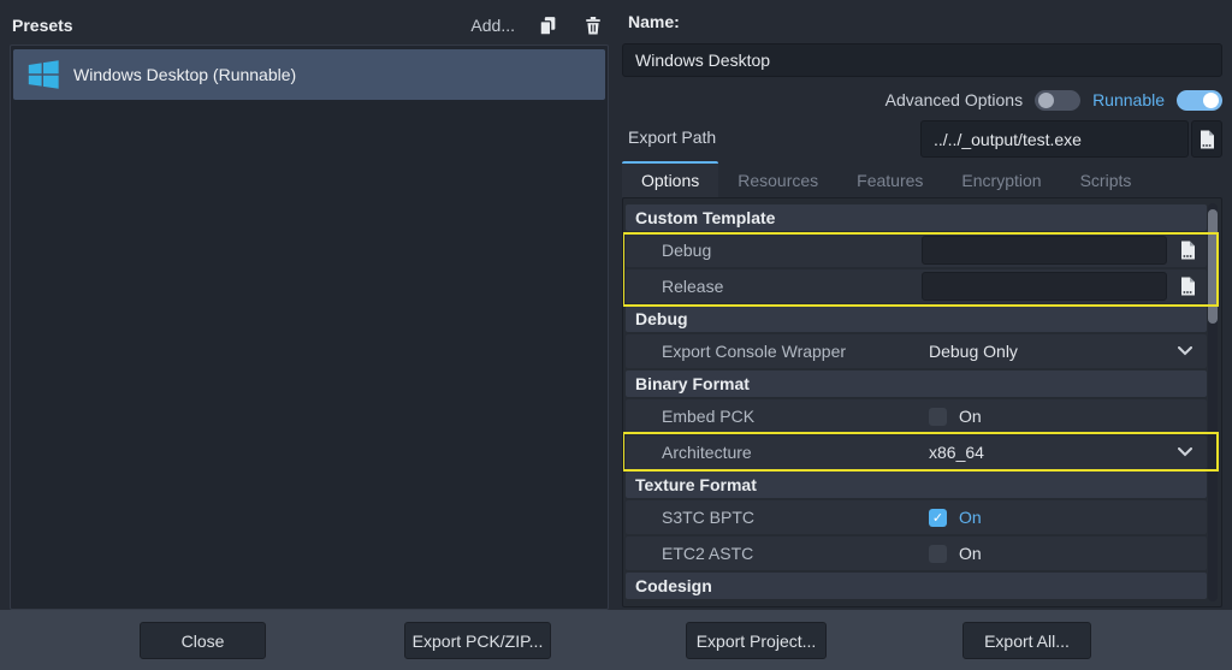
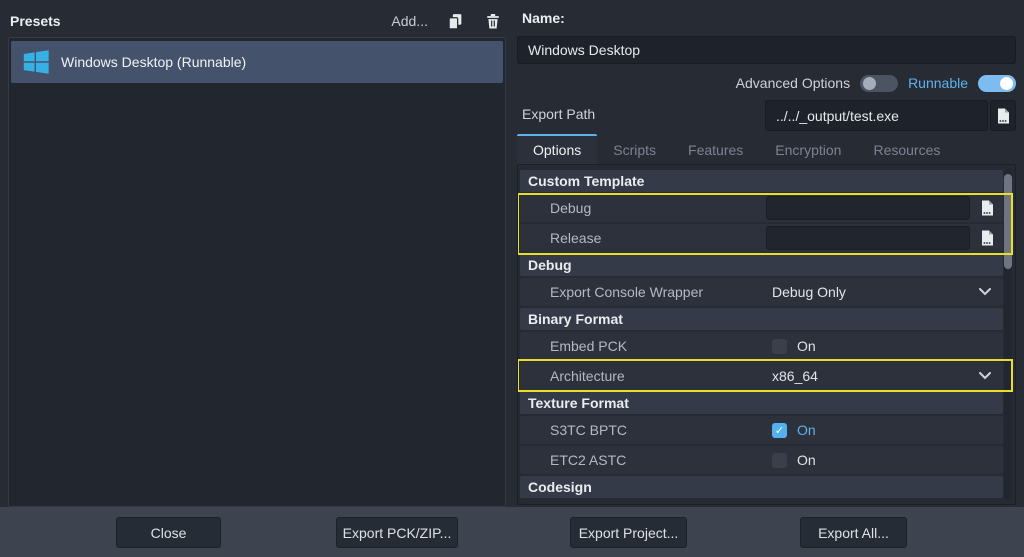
  Presets
  Add...
  Windows Desktop (Runnable)
  Name:
  Windows Desktop
  Advanced Options
  Runnable
  Export Path
  ../../_output/test.exe
  Options
- Resources
+ Scripts
  Features
  Encryption
- Scripts
+ Resources
  Custom Template
  Debug
  Release
  Debug
  Export Console Wrapper
  Debug Only
  Binary Format
  Embed PCK
  On
  Architecture
  x86_64
  Texture Format
  S3TC BPTC
  ✓
  On
  ETC2 ASTC
  On
  Codesign
  Close
  Export PCK/ZIP...
  Export Project...
  Export All...
